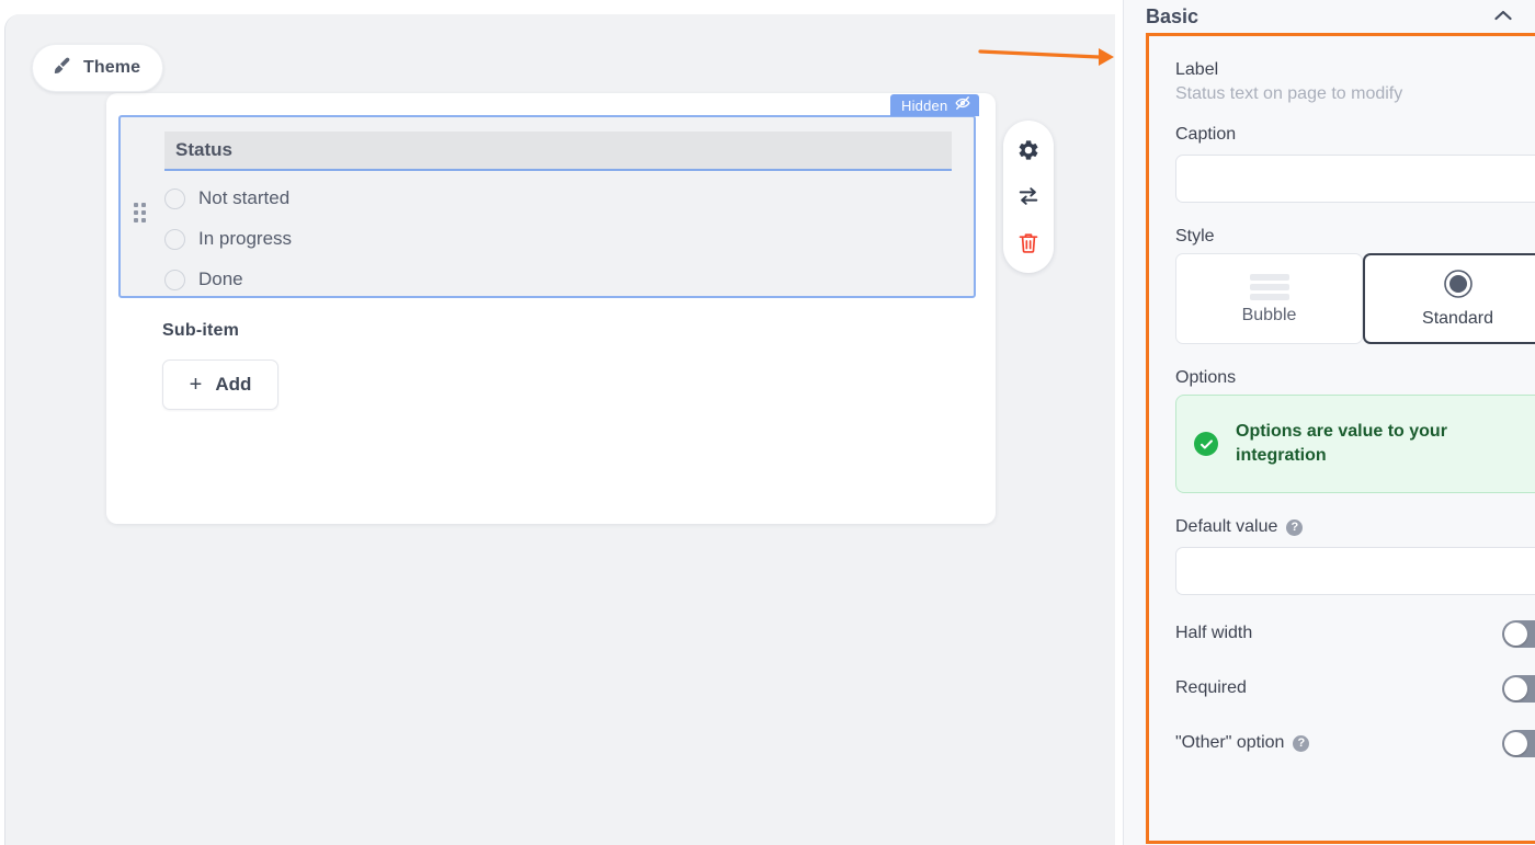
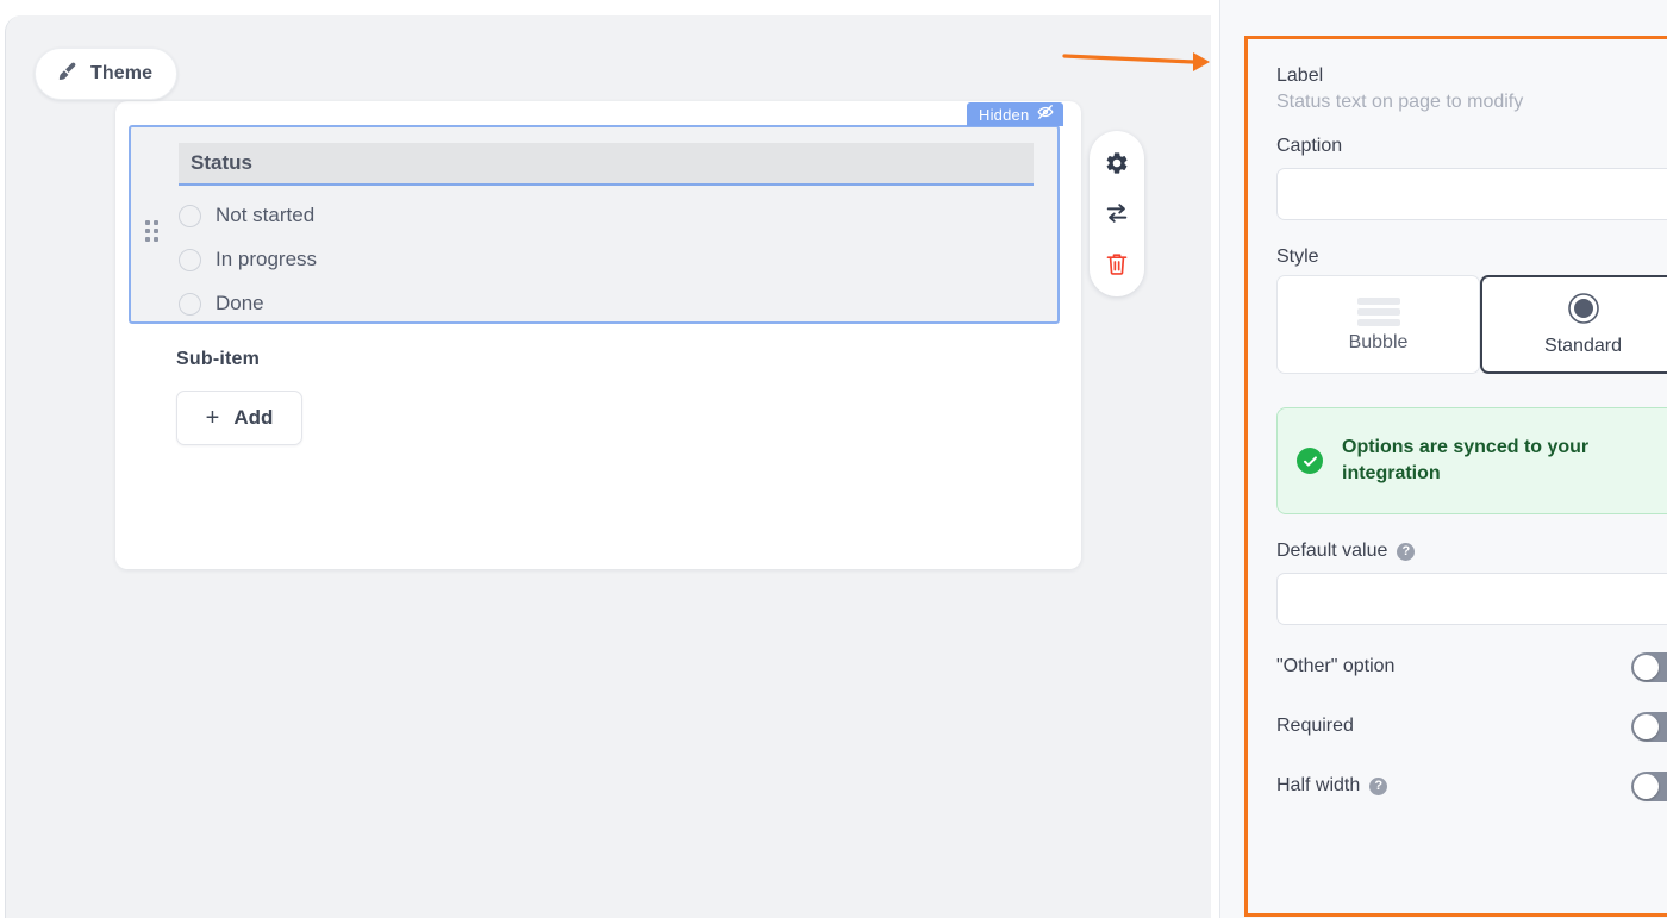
  Theme
  Hidden
  Status
  Not started
  In progress
  Done
  Sub-item
  +
  Add
- Basic
  Label
  Status text on page to modify
  Caption
  Style
  Bubble
  Standard
- Options
- Options are value to your integration
+ Options are synced to your integration
  Default value
  ?
- Half width
+ "Other" option
  Required
- "Other" option
+ Half width
  ?
